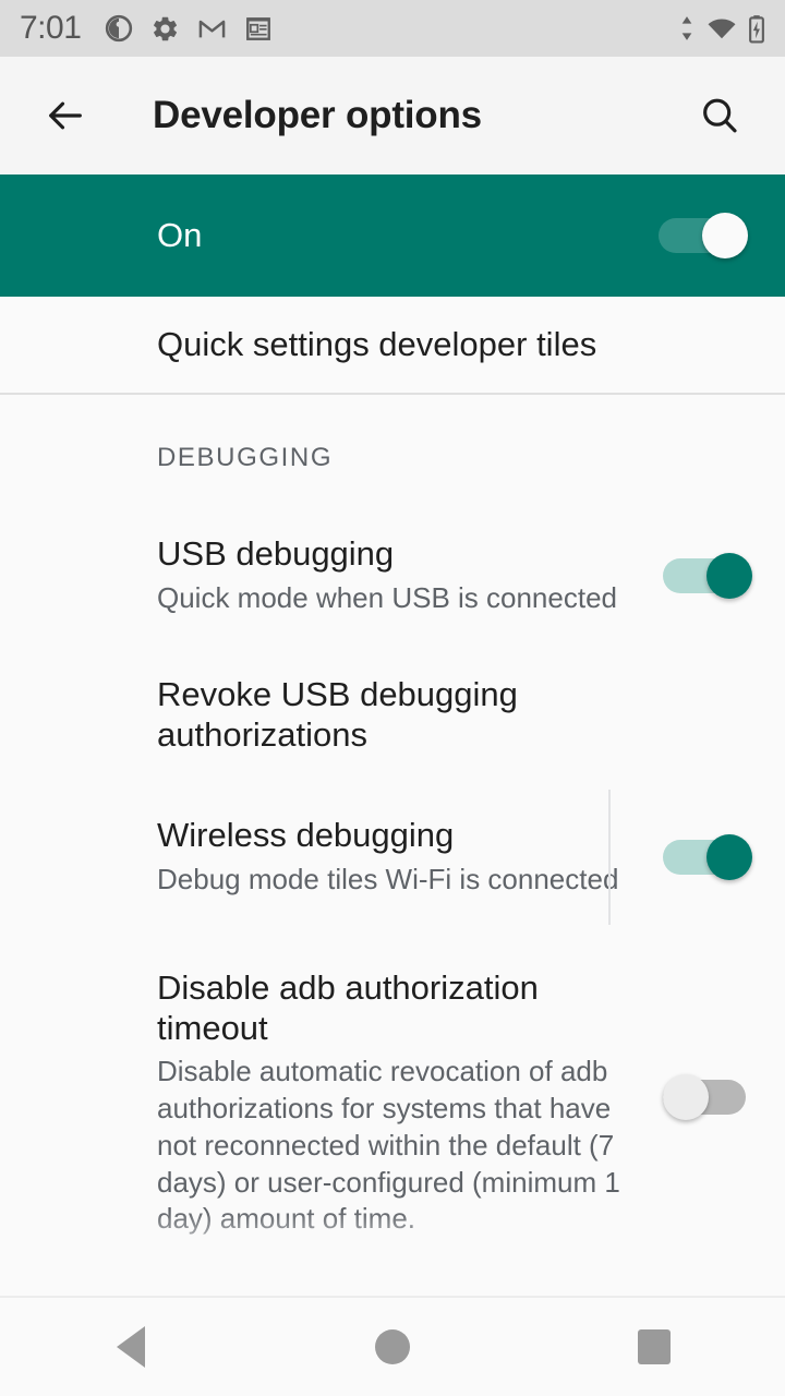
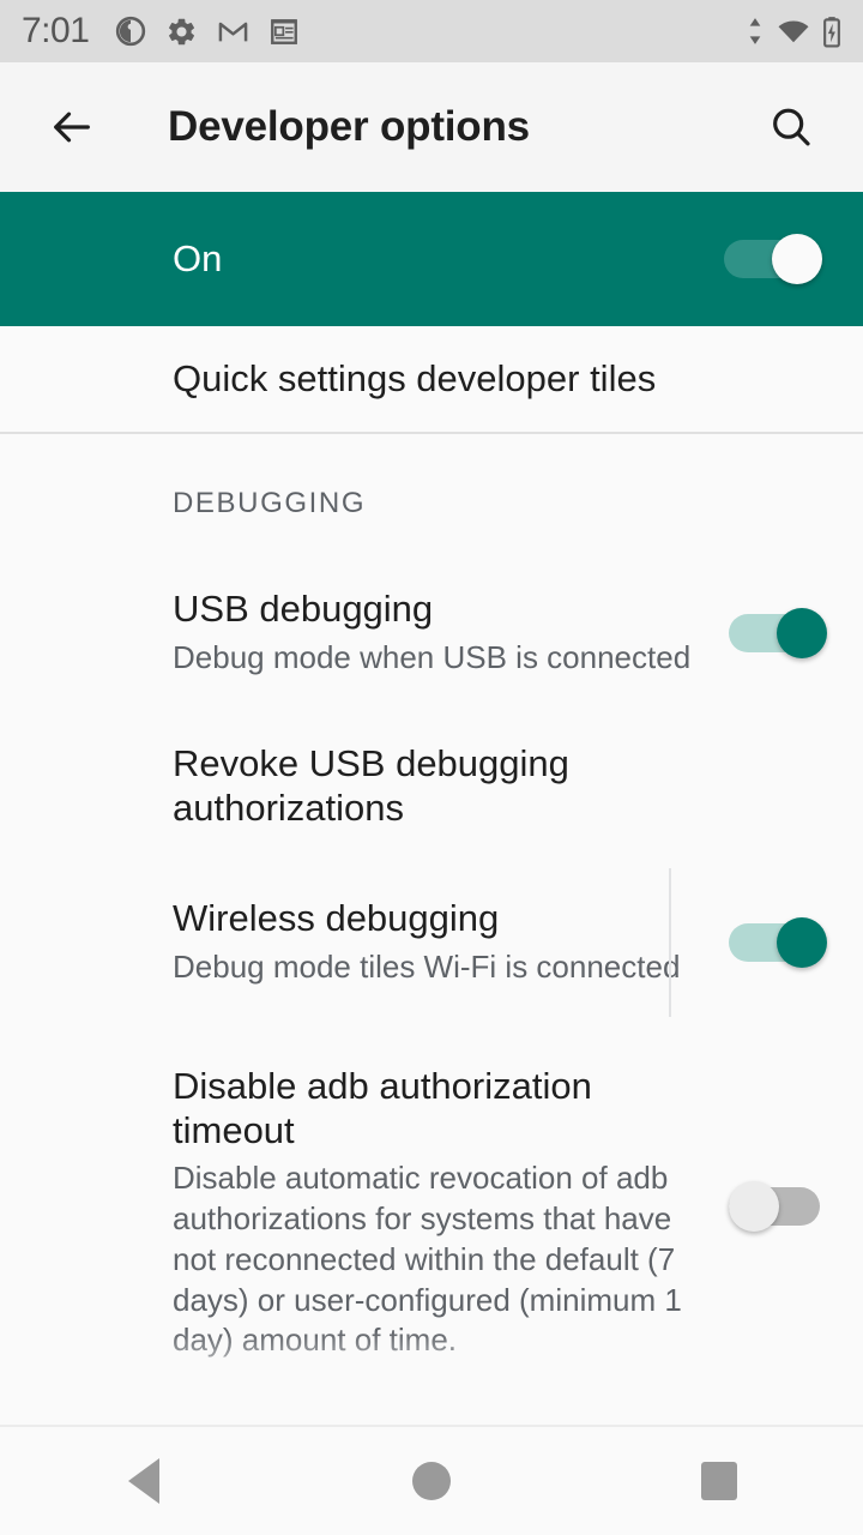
  7:01
  4
  Developer options
  On
  Quick settings developer tiles
  DEBUGGING
  USB debugging
- Quick mode when USB is connected
+ Debug mode when USB is connected
  Revoke USB debugging authorizations
  Wireless debugging
  Debug mode tiles Wi-Fi is connected
  Disable adb authorization timeout
  Disable automatic revocation of adb authorizations for systems that have not reconnected within the default (7 days) or user-configured (minimum 1
